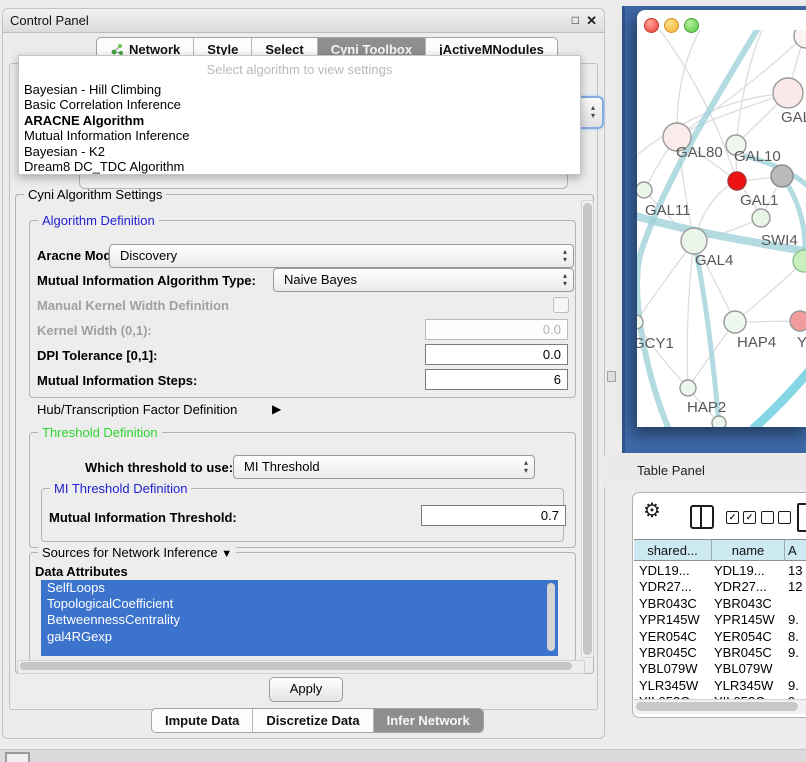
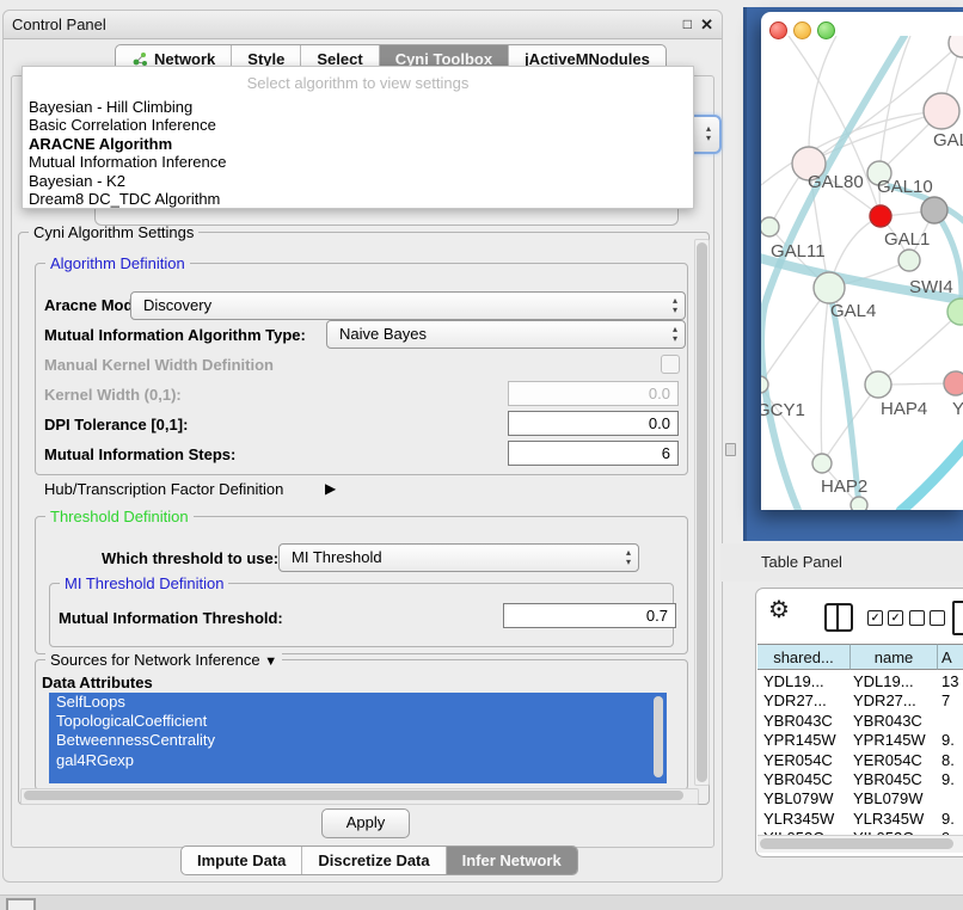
  Control Panel
  □
  ✕
  Network
  Style
  Select
  Cyni Toolbox
  jActiveMNodules
  Cyni Algorithm Settings
  Algorithm Definition
  Aracne Mod
  Discovery
  ▴
  ▾
  Mutual Information Algorithm Type:
  Naive Bayes
  ▴
  ▾
  Manual Kernel Width Definition
  Kernel Width (0,1):
  0.0
  DPI Tolerance [0,1]:
  0.0
  Mutual Information Steps:
  6
  Hub/Transcription Factor Definition
  ▶
  Threshold Definition
  Which threshold to use:
  MI Threshold
  ▴
  ▾
  MI Threshold Definition
  Mutual Information Threshold:
  0.7
  Sources for Network Inference ▼
  Data Attributes
  SelfLoops
  TopologicalCoefficient
  BetweennessCentrality
  gal4RGexp
  Apply
  Impute Data
  Discretize Data
  Infer Network
  ▴
  ▾
  Select algorithm to view settings
  Bayesian - Hill Climbing
  Basic Correlation Inference
  ARACNE Algorithm
  Mutual Information Inference
  Bayesian - K2
  Dream8 DC_TDC Algorithm
  GAL80
  GAL10
  GAL11
  GAL1
  SWI4
  GAL4
  GCY1
  HAP4
  Y
  HAP2
  Table Panel
  ⚙
  ✓
  ✓
  shared...
  name
  A
  YDL19...
  YDL19...
  13
  YDR27...
  YDR27...
- 12
+ 7
  YBR043C
  YBR043C
  YPR145W
  YPR145W
  9.
  YER054C
  YER054C
  8.
  YBR045C
  YBR045C
  9.
  YBL079W
  YBL079W
  YLR345W
  YLR345W
  9.
